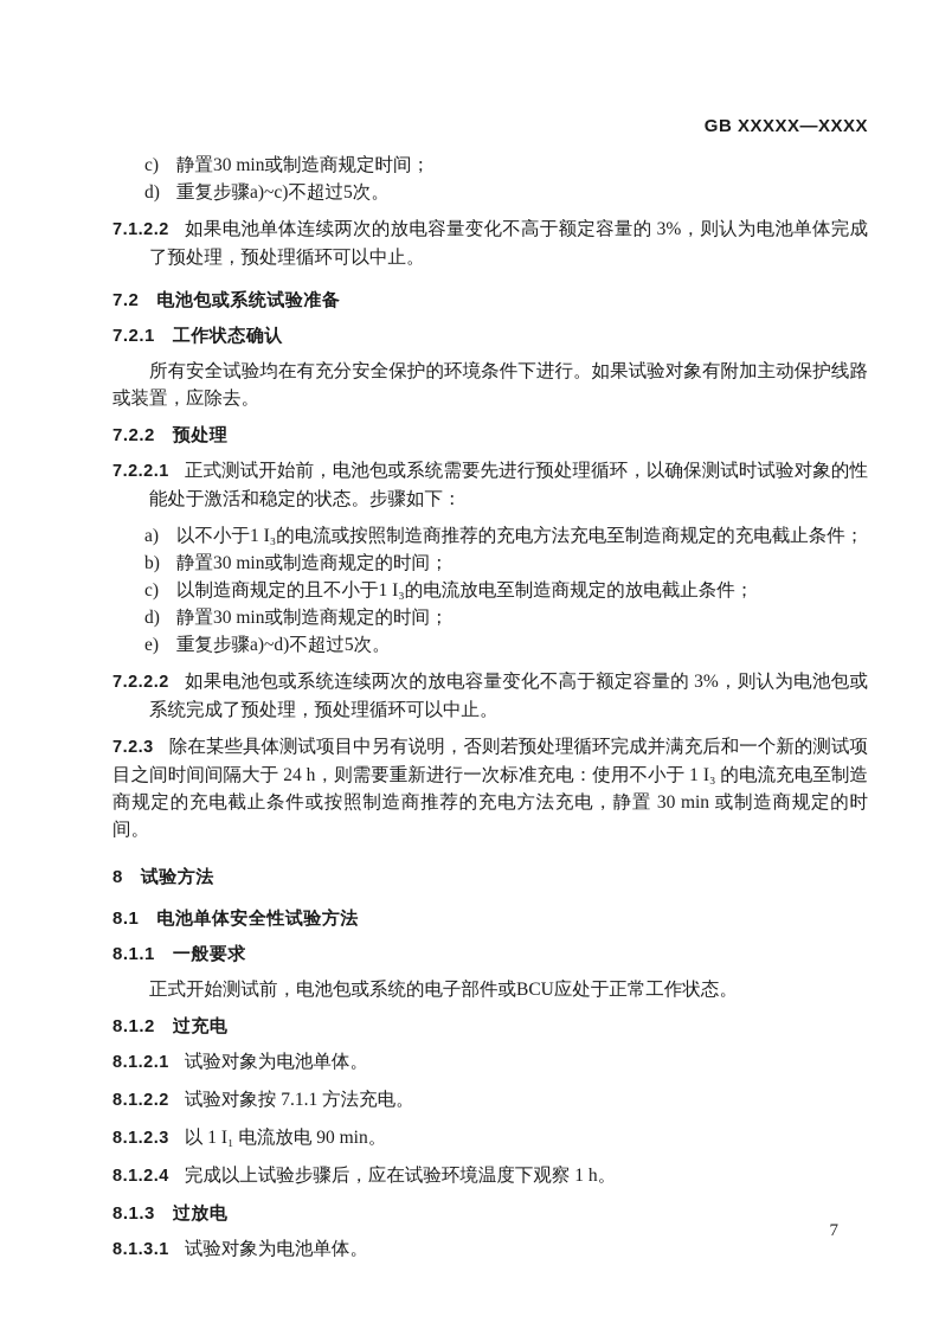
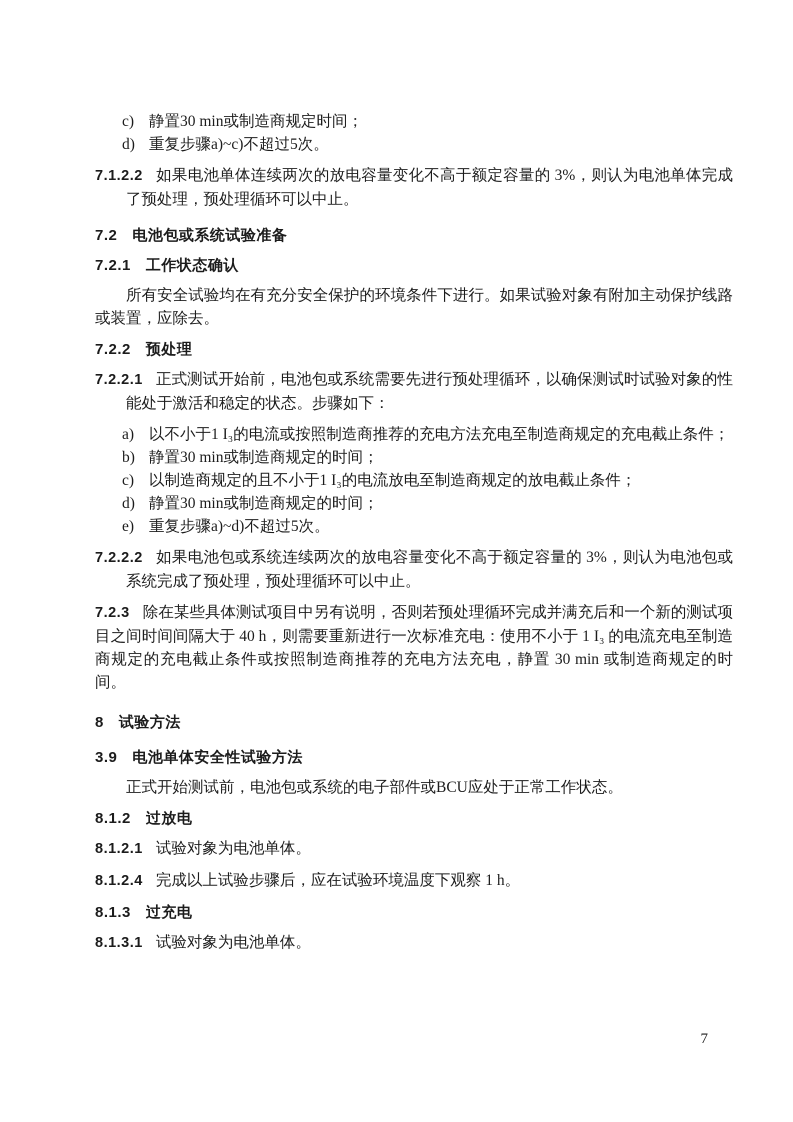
- GB XXXXX—XXXX
  c)
  静置30 min或制造商规定时间；
  d)
  重复步骤a)~c)不超过5次。
  7.1.2.2 如果电池单体连续两次的放电容量变化不高于额定容量的 3%，则认为电池单体完成了预处理，预处理循环可以中止。
  7.2 电池包或系统试验准备
  7.2.1 工作状态确认
  所有安全试验均在有充分安全保护的环境条件下进行。如果试验对象有附加主动保护线路或装置，应除去。
  7.2.2 预处理
  7.2.2.1 正式测试开始前，电池包或系统需要先进行预处理循环，以确保测试时试验对象的性能处于激活和稳定的状态。步骤如下：
  a)
  以不小于1 I₃的电流或按照制造商推荐的充电方法充电至制造商规定的充电截止条件；
  b)
  静置30 min或制造商规定的时间；
  c)
  以制造商规定的且不小于1 I₃的电流放电至制造商规定的放电截止条件；
  d)
  静置30 min或制造商规定的时间；
  e)
  重复步骤a)~d)不超过5次。
  7.2.2.2 如果电池包或系统连续两次的放电容量变化不高于额定容量的 3%，则认为电池包或系统完成了预处理，预处理循环可以中止。
- 7.2.3 除在某些具体测试项目中另有说明，否则若预处理循环完成并满充后和一个新的测试项目之间时间间隔大于 24 h，则需要重新进行一次标准充电：使用不小于 1 I₃ 的电流充电至制造商规定的充电截止条件或按照制造商推荐的充电方法充电，静置 30 min 或制造商规定的时间。
+ 7.2.3 除在某些具体测试项目中另有说明，否则若预处理循环完成并满充后和一个新的测试项目之间时间间隔大于 40 h，则需要重新进行一次标准充电：使用不小于 1 I₃ 的电流充电至制造商规定的充电截止条件或按照制造商推荐的充电方法充电，静置 30 min 或制造商规定的时间。
  8 试验方法
- 8.1 电池单体安全性试验方法
+ 3.9 电池单体安全性试验方法
- 8.1.1 一般要求
  正式开始测试前，电池包或系统的电子部件或BCU应处于正常工作状态。
- 8.1.2 过充电
+ 8.1.2 过放电
  8.1.2.1 试验对象为电池单体。
- 8.1.2.2 试验对象按 7.1.1 方法充电。
- 8.1.2.3 以 1 I₁ 电流放电 90 min。
  8.1.2.4 完成以上试验步骤后，应在试验环境温度下观察 1 h。
- 8.1.3 过放电
+ 8.1.3 过充电
  8.1.3.1 试验对象为电池单体。
  7
